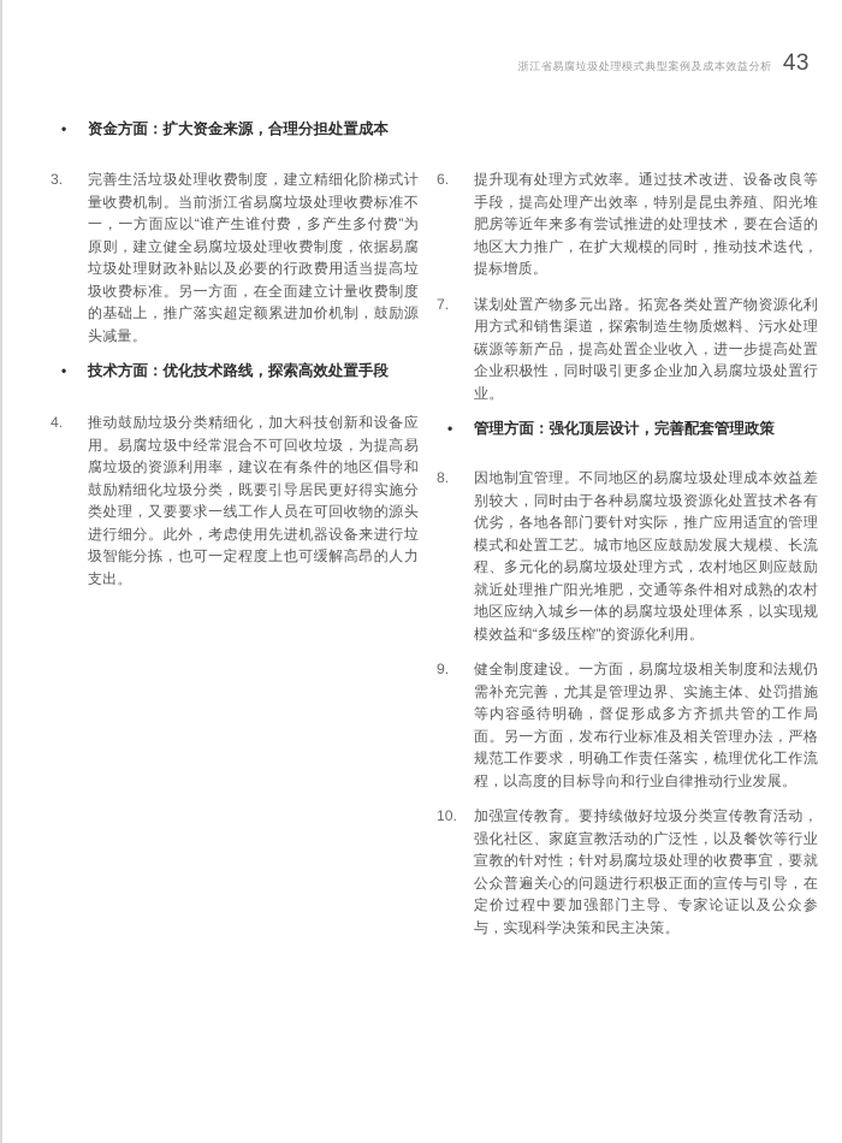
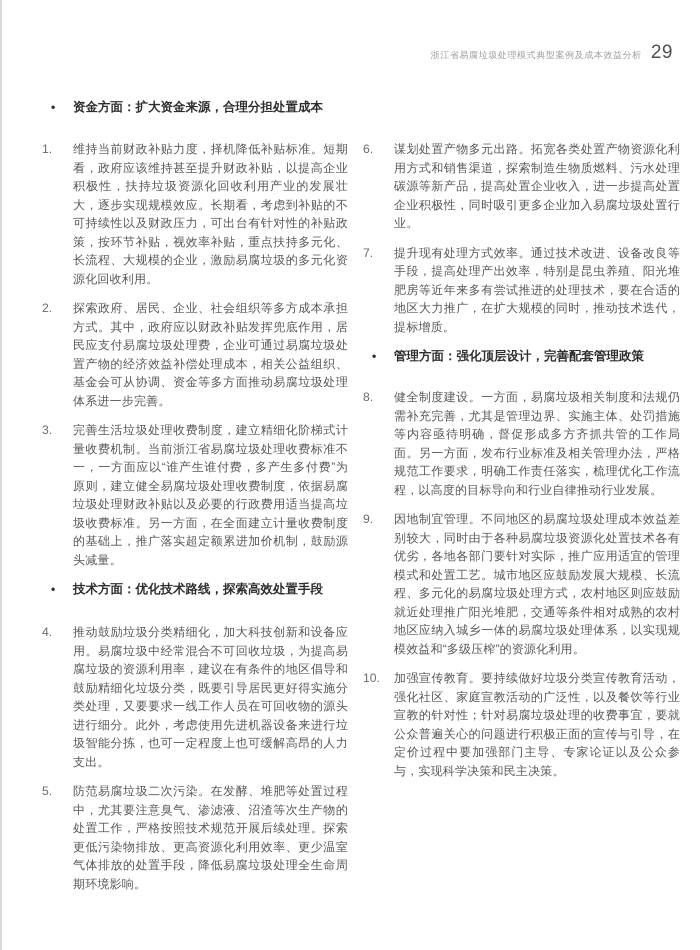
  浙江省易腐垃圾处理模式典型案例及成本效益分析
- 43
+ 29
  •
  资金方面：扩大资金来源，合理分担处置成本
+ 1.
+ 维持当前财政补贴力度，择机降低补贴标准。短期看，政府应该维持甚至提升财政补贴，以提高企业积极性，扶持垃圾资源化回收利用产业的发展壮大，逐步实现规模效应。长期看，考虑到补贴的不可持续性以及财政压力，可出台有针对性的补贴政策，按环节补贴，视效率补贴，重点扶持多元化、长流程、大规模的企业，激励易腐垃圾的多元化资源化回收利用。
+ 2.
+ 探索政府、居民、企业、社会组织等多方成本承担方式。其中，政府应以财政补贴发挥兜底作用，居民应支付易腐垃圾处理费，企业可通过易腐垃圾处置产物的经济效益补偿处理成本，相关公益组织、基金会可从协调、资金等多方面推动易腐垃圾处理体系进一步完善。
  3.
  完善生活垃圾处理收费制度，建立精细化阶梯式计量收费机制。当前浙江省易腐垃圾处理收费标准不一，一方面应以“谁产生谁付费，多产生多付费”为原则，建立健全易腐垃圾处理收费制度，依据易腐垃圾处理财政补贴以及必要的行政费用适当提高垃圾收费标准。另一方面，在全面建立计量收费制度的基础上，推广落实超定额累进加价机制，鼓励源头减量。
  •
  技术方面：优化技术路线，探索高效处置手段
  4.
  推动鼓励垃圾分类精细化，加大科技创新和设备应用。易腐垃圾中经常混合不可回收垃圾，为提高易腐垃圾的资源利用率，建议在有条件的地区倡导和鼓励精细化垃圾分类，既要引导居民更好得实施分类处理，又要要求一线工作人员在可回收物的源头进行细分。此外，考虑使用先进机器设备来进行垃圾智能分拣，也可一定程度上也可缓解高昂的人力支出。
+ 5.
+ 防范易腐垃圾二次污染。在发酵、堆肥等处置过程中，尤其要注意臭气、渗滤液、沼渣等次生产物的处置工作，严格按照技术规范开展后续处理。探索更低污染物排放、更高资源化利用效率、更少温室气体排放的处置手段，降低易腐垃圾处理全生命周期环境影响。
  6.
- 提升现有处理方式效率。通过技术改进、设备改良等手段，提高处理产出效率，特别是昆虫养殖、阳光堆肥房等近年来多有尝试推进的处理技术，要在合适的地区大力推广，在扩大规模的同时，推动技术迭代，提标增质。
+ 谋划处置产物多元出路。拓宽各类处置产物资源化利用方式和销售渠道，探索制造生物质燃料、污水处理碳源等新产品，提高处置企业收入，进一步提高处置企业积极性，同时吸引更多企业加入易腐垃圾处置行业。
  7.
- 谋划处置产物多元出路。拓宽各类处置产物资源化利用方式和销售渠道，探索制造生物质燃料、污水处理碳源等新产品，提高处置企业收入，进一步提高处置企业积极性，同时吸引更多企业加入易腐垃圾处置行业。
+ 提升现有处理方式效率。通过技术改进、设备改良等手段，提高处理产出效率，特别是昆虫养殖、阳光堆肥房等近年来多有尝试推进的处理技术，要在合适的地区大力推广，在扩大规模的同时，推动技术迭代，提标增质。
  •
  管理方面：强化顶层设计，完善配套管理政策
  8.
- 因地制宜管理。不同地区的易腐垃圾处理成本效益差别较大，同时由于各种易腐垃圾资源化处置技术各有优劣，各地各部门要针对实际，推广应用适宜的管理模式和处置工艺。城市地区应鼓励发展大规模、长流程、多元化的易腐垃圾处理方式，农村地区则应鼓励就近处理推广阳光堆肥，交通等条件相对成熟的农村地区应纳入城乡一体的易腐垃圾处理体系，以实现规模效益和“多级压榨”的资源化利用。
+ 健全制度建设。一方面，易腐垃圾相关制度和法规仍需补充完善，尤其是管理边界、实施主体、处罚措施等内容亟待明确，督促形成多方齐抓共管的工作局面。另一方面，发布行业标准及相关管理办法，严格规范工作要求，明确工作责任落实，梳理优化工作流程，以高度的目标导向和行业自律推动行业发展。
  9.
- 健全制度建设。一方面，易腐垃圾相关制度和法规仍需补充完善，尤其是管理边界、实施主体、处罚措施等内容亟待明确，督促形成多方齐抓共管的工作局面。另一方面，发布行业标准及相关管理办法，严格规范工作要求，明确工作责任落实，梳理优化工作流程，以高度的目标导向和行业自律推动行业发展。
+ 因地制宜管理。不同地区的易腐垃圾处理成本效益差别较大，同时由于各种易腐垃圾资源化处置技术各有优劣，各地各部门要针对实际，推广应用适宜的管理模式和处置工艺。城市地区应鼓励发展大规模、长流程、多元化的易腐垃圾处理方式，农村地区则应鼓励就近处理推广阳光堆肥，交通等条件相对成熟的农村地区应纳入城乡一体的易腐垃圾处理体系，以实现规模效益和“多级压榨”的资源化利用。
  10.
  加强宣传教育。要持续做好垃圾分类宣传教育活动，强化社区、家庭宣教活动的广泛性，以及餐饮等行业宣教的针对性；针对易腐垃圾处理的收费事宜，要就公众普遍关心的问题进行积极正面的宣传与引导，在定价过程中要加强部门主导、专家论证以及公众参与，实现科学决策和民主决策。
